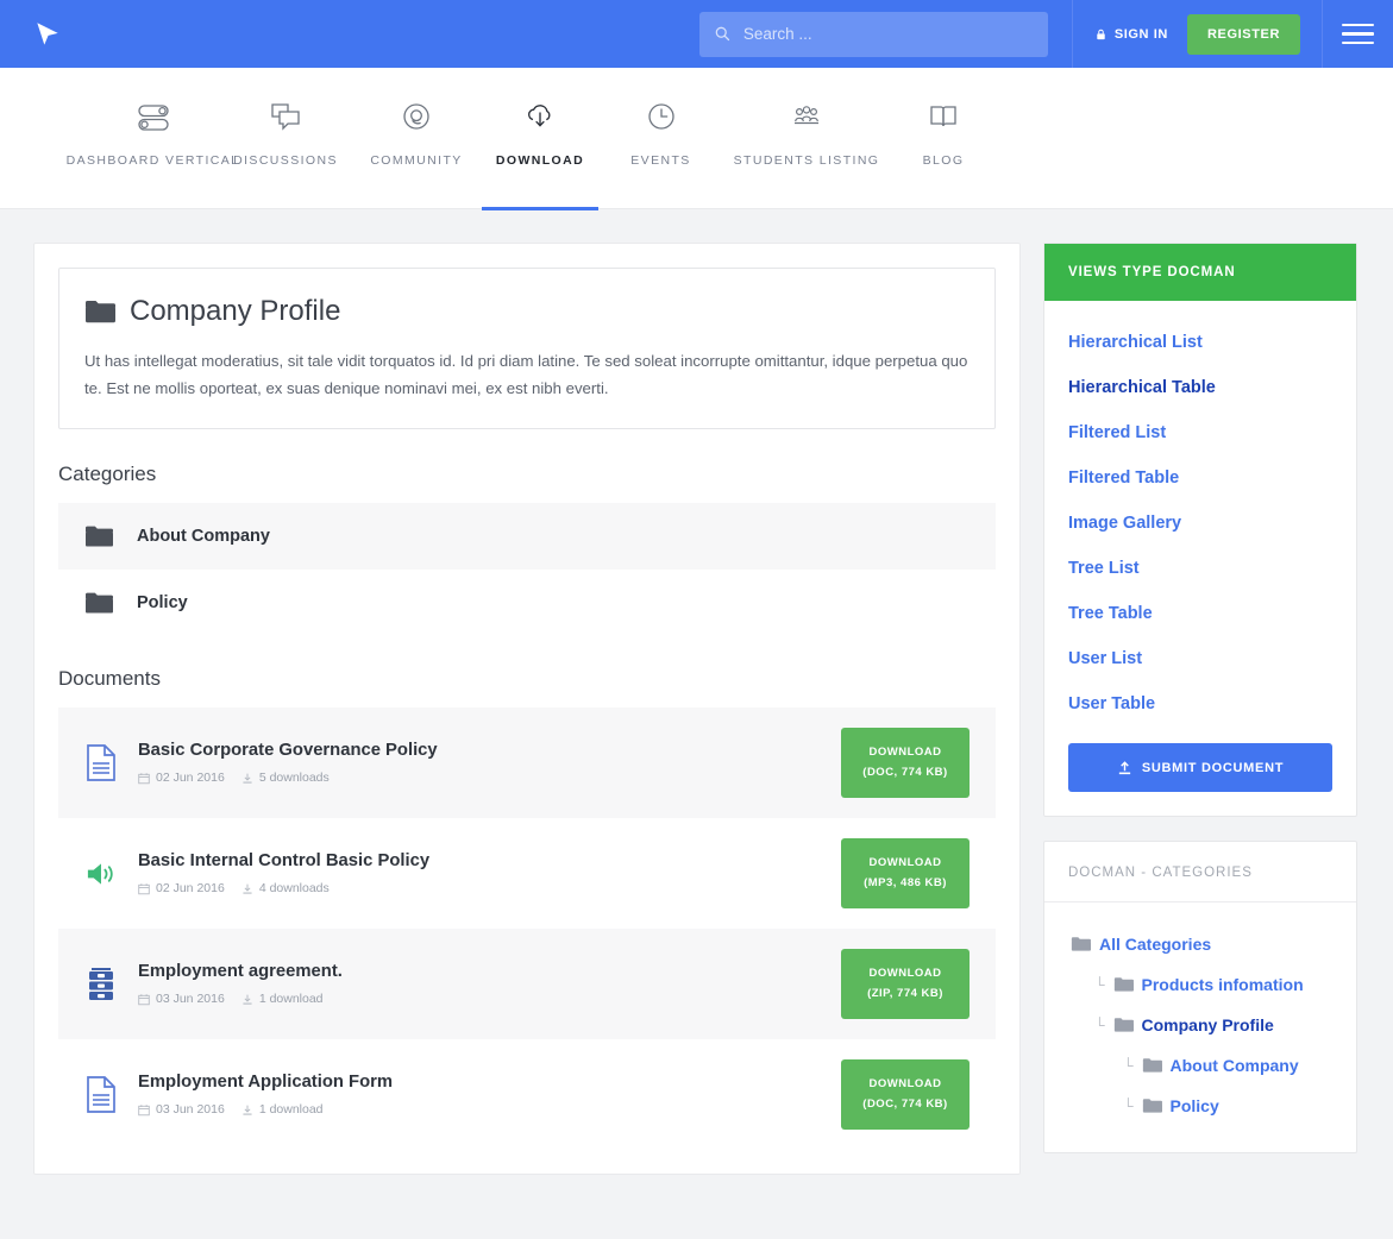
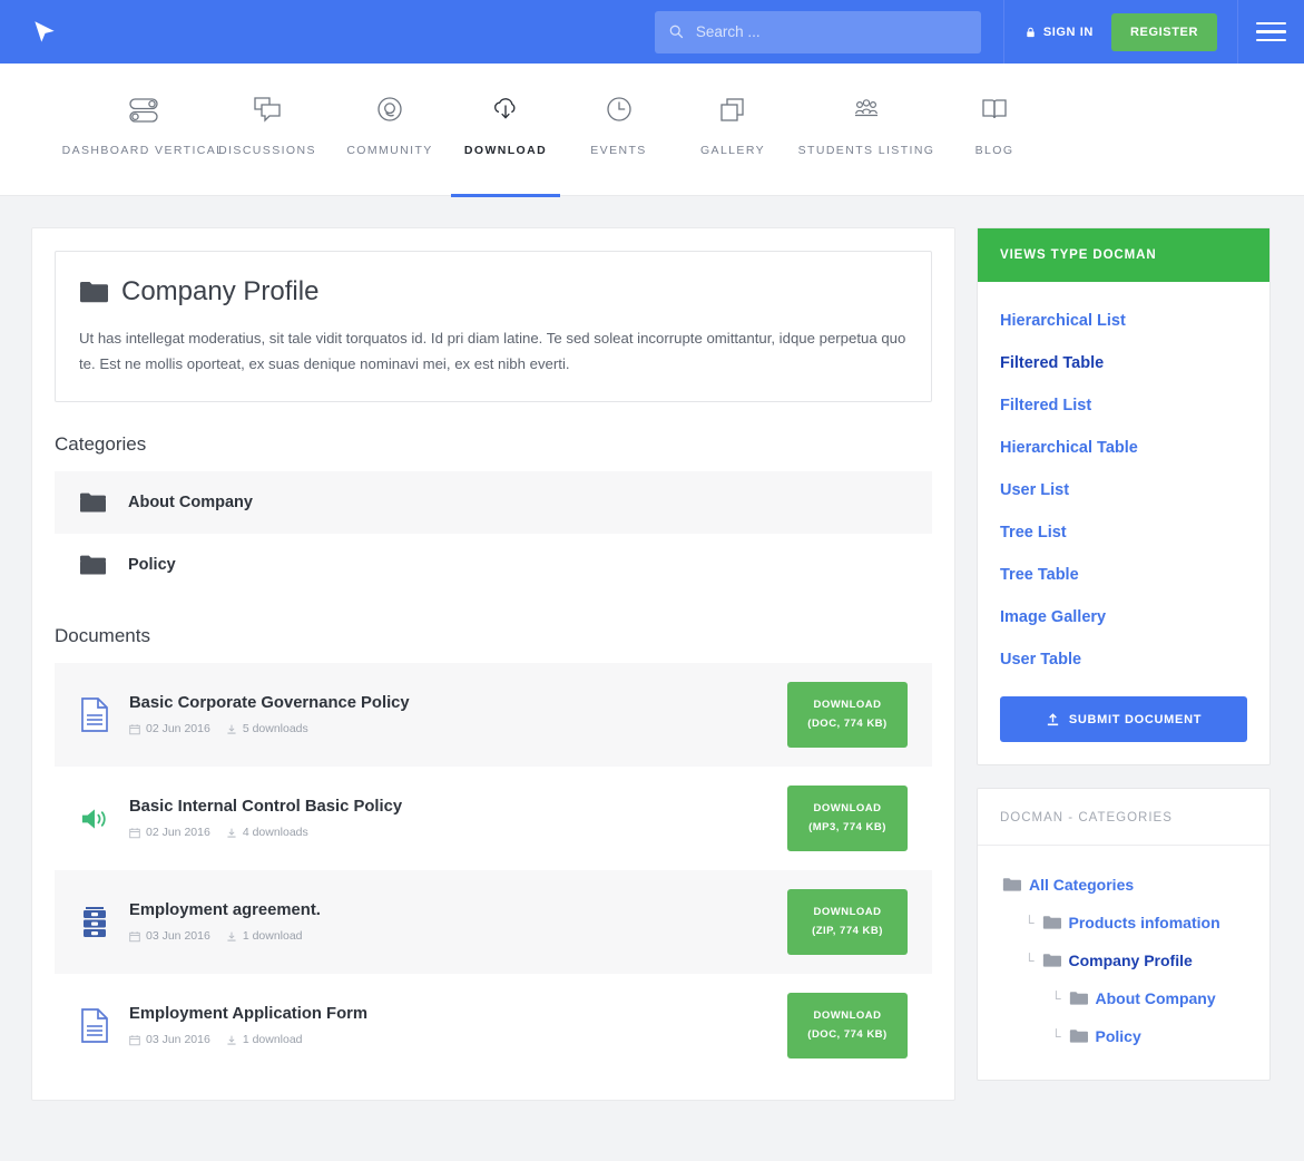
  Search ...
  SIGN IN
  REGISTER
  DASHBOARD VERTICAL
  DISCUSSIONS
  COMMUNITY
  DOWNLOAD
  EVENTS
+ GALLERY
  STUDENTS LISTING
  BLOG
  Company Profile
  Ut has intellegat moderatius, sit tale vidit torquatos id. Id pri diam latine. Te sed soleat incorrupte omittantur, idque perpetua quo te. Est ne mollis oporteat, ex suas denique nominavi mei, ex est nibh everti.
  Categories
  About Company
  Policy
  Documents
  Basic Corporate Governance Policy
  02 Jun 2016
  5 downloads
  DOWNLOAD
  (DOC, 774 KB)
  Basic Internal Control Basic Policy
  02 Jun 2016
  4 downloads
  DOWNLOAD
- (MP3, 486 KB)
+ (MP3, 774 KB)
  Employment agreement.
  03 Jun 2016
  1 download
  DOWNLOAD
  (ZIP, 774 KB)
  Employment Application Form
  03 Jun 2016
  1 download
  DOWNLOAD
  (DOC, 774 KB)
  VIEWS TYPE DOCMAN
  Hierarchical List
- Hierarchical Table
+ Filtered Table
  Filtered List
- Filtered Table
+ Hierarchical Table
- Image Gallery
+ User List
  Tree List
  Tree Table
- User List
+ Image Gallery
  User Table
  SUBMIT DOCUMENT
  DOCMAN - CATEGORIES
  All Categories
  └
  Products infomation
  └
  Company Profile
  └
  About Company
  └
  Policy
